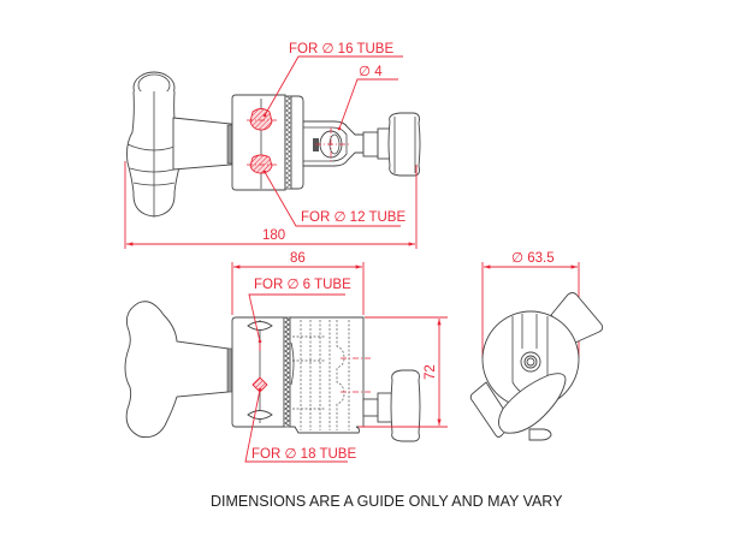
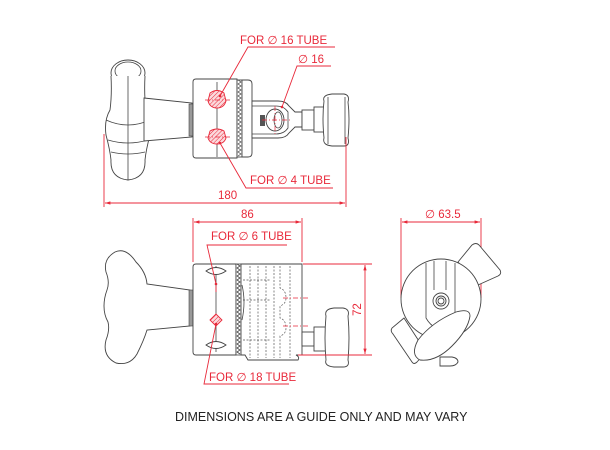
  FOR ∅ 16 TUBE
- ∅ 4
+ ∅ 16
- FOR ∅ 12 TUBE
+ FOR ∅ 4 TUBE
  180
  86
  FOR ∅ 6 TUBE
  FOR ∅ 18 TUBE
  ∅ 63.5
  DIMENSIONS ARE A GUIDE ONLY AND MAY VARY
